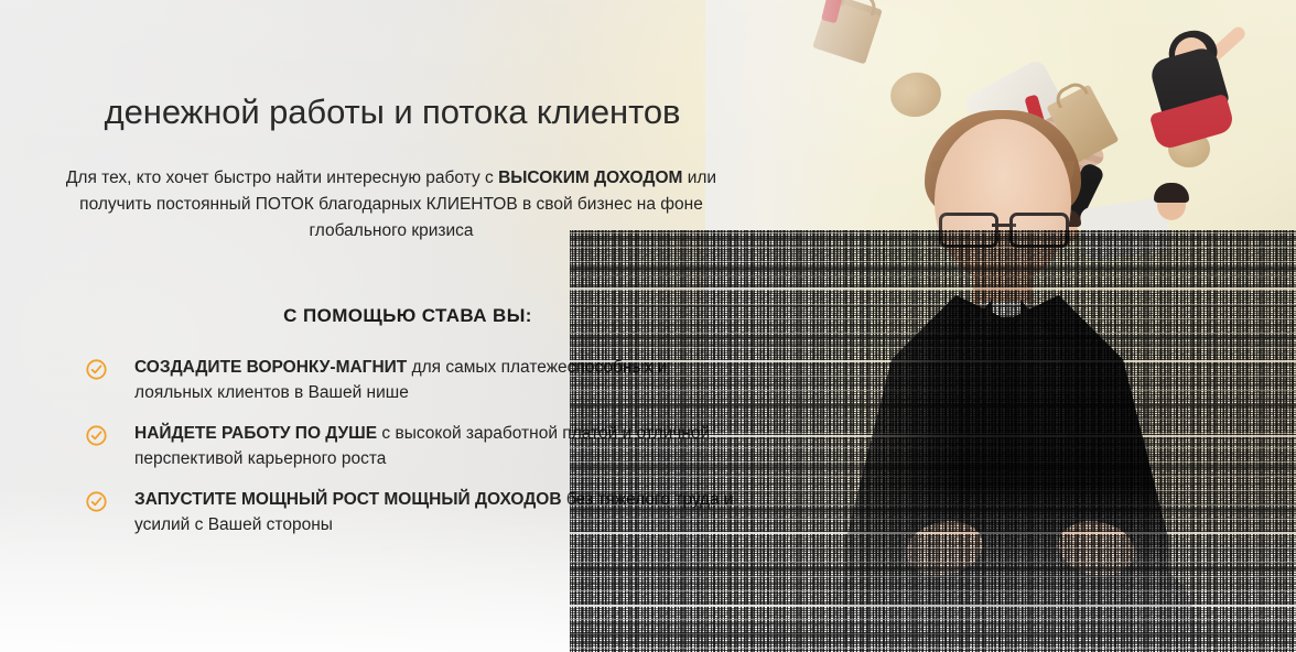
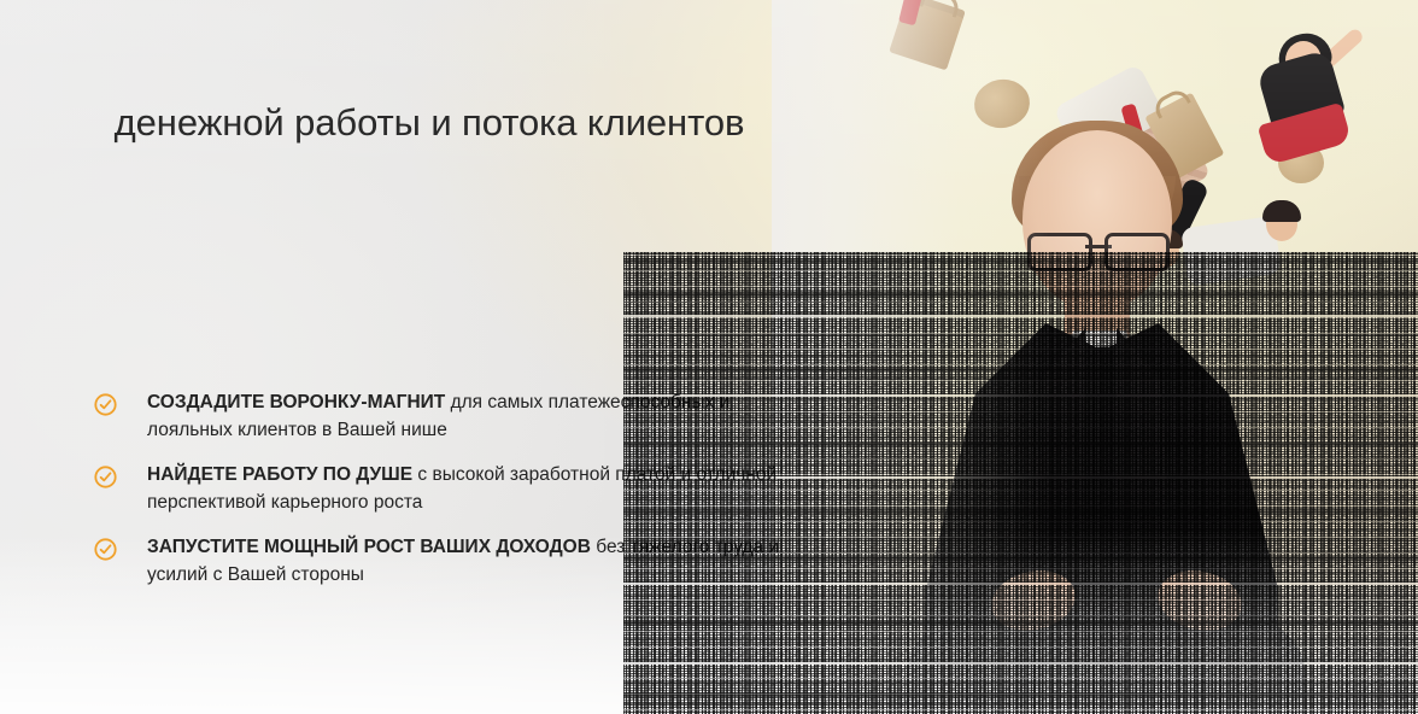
  денежной работы и потока клиентов
- Для тех, кто хочет быстро найти интересную работу с ВЫСОКИМ ДОХОДОМ или получить постоянный ПОТОК благодарных КЛИЕНТОВ в свой бизнес на фоне глобального кризиса
- С ПОМОЩЬЮ СТАВА ВЫ:
  СОЗДАДИТЕ ВОРОНКУ-МАГНИТ для самых платеже лояльных клиентов в Вашей нише
  НАЙДЕТЕ РАБОТУ ПО ДУШЕ с высокой заработной п перспективой карьерного роста
- ЗАПУСТИТЕ МОЩНЫЙ РОСТ МОЩНЫЙ ДОХОДОВ усилий с Вашей стороны
+ ЗАПУСТИТЕ МОЩНЫЙ РОСТ ВАШИХ ДОХОДОВ без усилий с Вашей стороны
